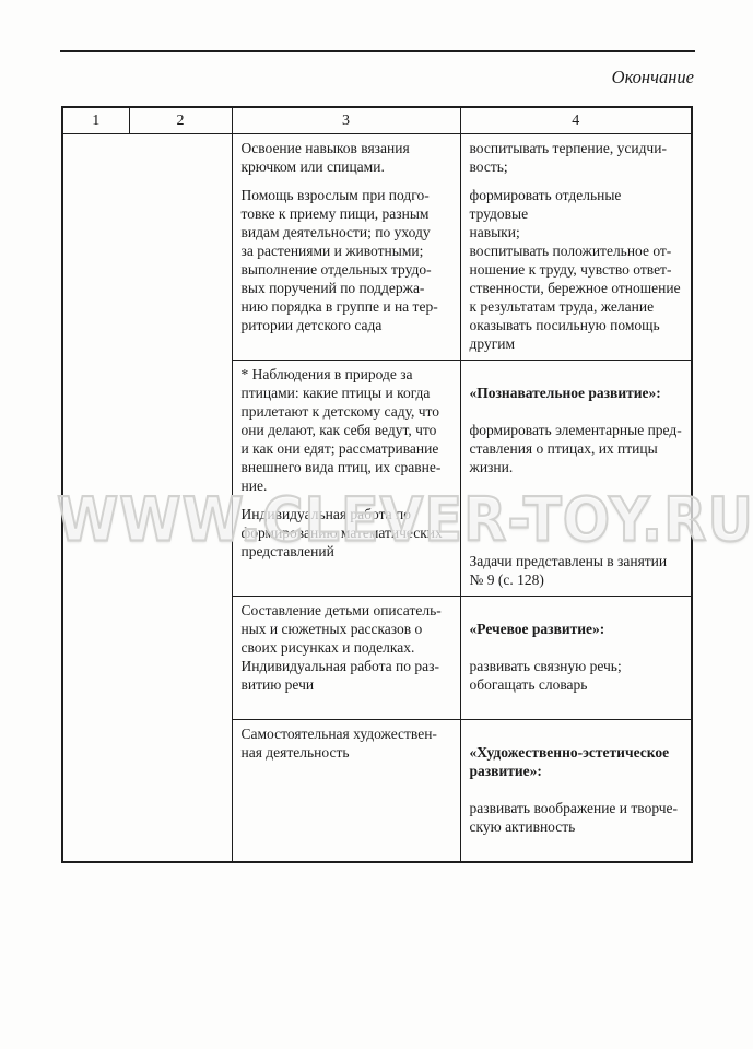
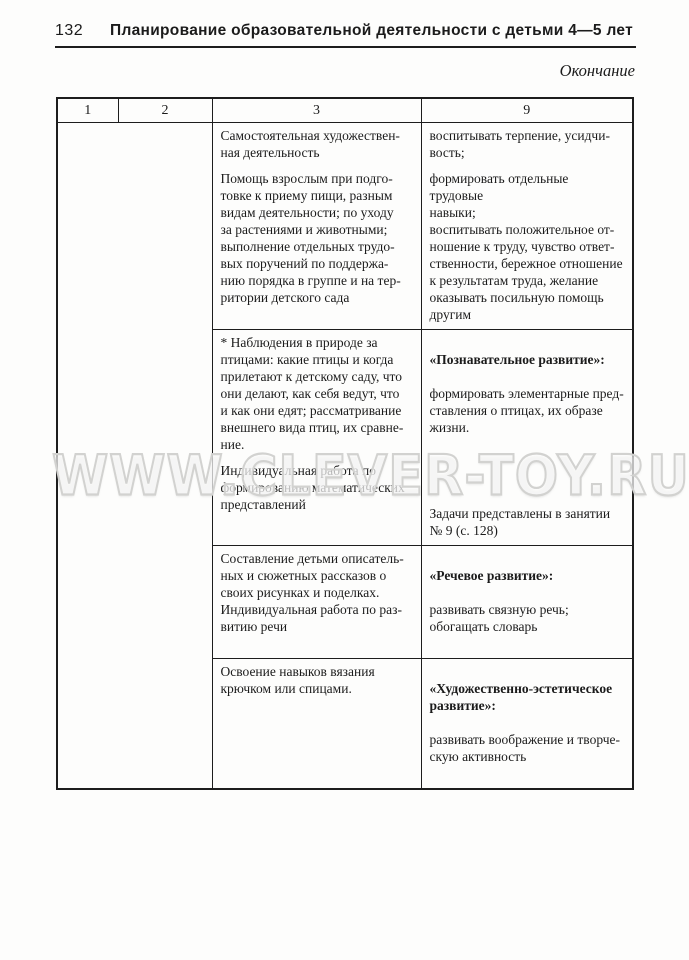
+ 132
+ Планирование образовательной деятельности с детьми 4—5 лет
  Окончание
- 1	2	3	4
+ 1	2	3	9
- 	Освоение навыков вязания крючком или спицами. Помощь взрослым при подго- товке к приему пищи, разным видам деятельности; по уходу за растениями и животными; выполнение отдельных трудо- вых поручений по поддержа- нию порядка в группе и на тер- ритории детского сада	воспитывать терпение, усидчи- вость; формировать отдельные трудовые навыки; воспитывать положительное от- ношение к труду, чувство ответ- ственности, бережное отношение к результатам труда, желание оказывать посильную помощь другим
+ 	Самостоятельная художествен- ная деятельность Помощь взрослым при подго- товке к приему пищи, разным видам деятельности; по уходу за растениями и животными; выполнение отдельных трудо- вых поручений по поддержа- нию порядка в группе и на тер- ритории детского сада	воспитывать терпение, усидчи- вость; формировать отдельные трудовые навыки; воспитывать положительное от- ношение к труду, чувство ответ- ственности, бережное отношение к результатам труда, желание оказывать посильную помощь другим
- * Наблюдения в природе за птицами: какие птицы и когда прилетают к детскому саду, что они делают, как себя ведут, что и как они едят; рассматривание внешнего вида птиц, их сравне- ние. Индивидуальная работа по формированию математических представлений	«Познавательное развитие»: формировать элементарные пред- ставления о птицах, их птицы жизни. Задачи представлены в занятии № 9 (с. 128)
+ * Наблюдения в природе за птицами: какие птицы и когда прилетают к детскому саду, что они делают, как себя ведут, что и как они едят; рассматривание внешнего вида птиц, их сравне- ние. Индивидуальная работа по формированию математических представлений	«Познавательное развитие»: формировать элементарные пред- ставления о птицах, их образе жизни. Задачи представлены в занятии № 9 (с. 128)
  Составление детьми описатель- ных и сюжетных рассказов о своих рисунках и поделках. Индивидуальная работа по раз- витию речи	«Речевое развитие»: развивать связную речь; обогащать словарь
- Самостоятельная художествен- ная деятельность	«Художественно-эстетическое развитие»: развивать воображение и творче- скую активность
+ Освоение навыков вязания крючком или спицами.	«Художественно-эстетическое развитие»: развивать воображение и творче- скую активность
  WWW.CLEVER-TOY.RU
